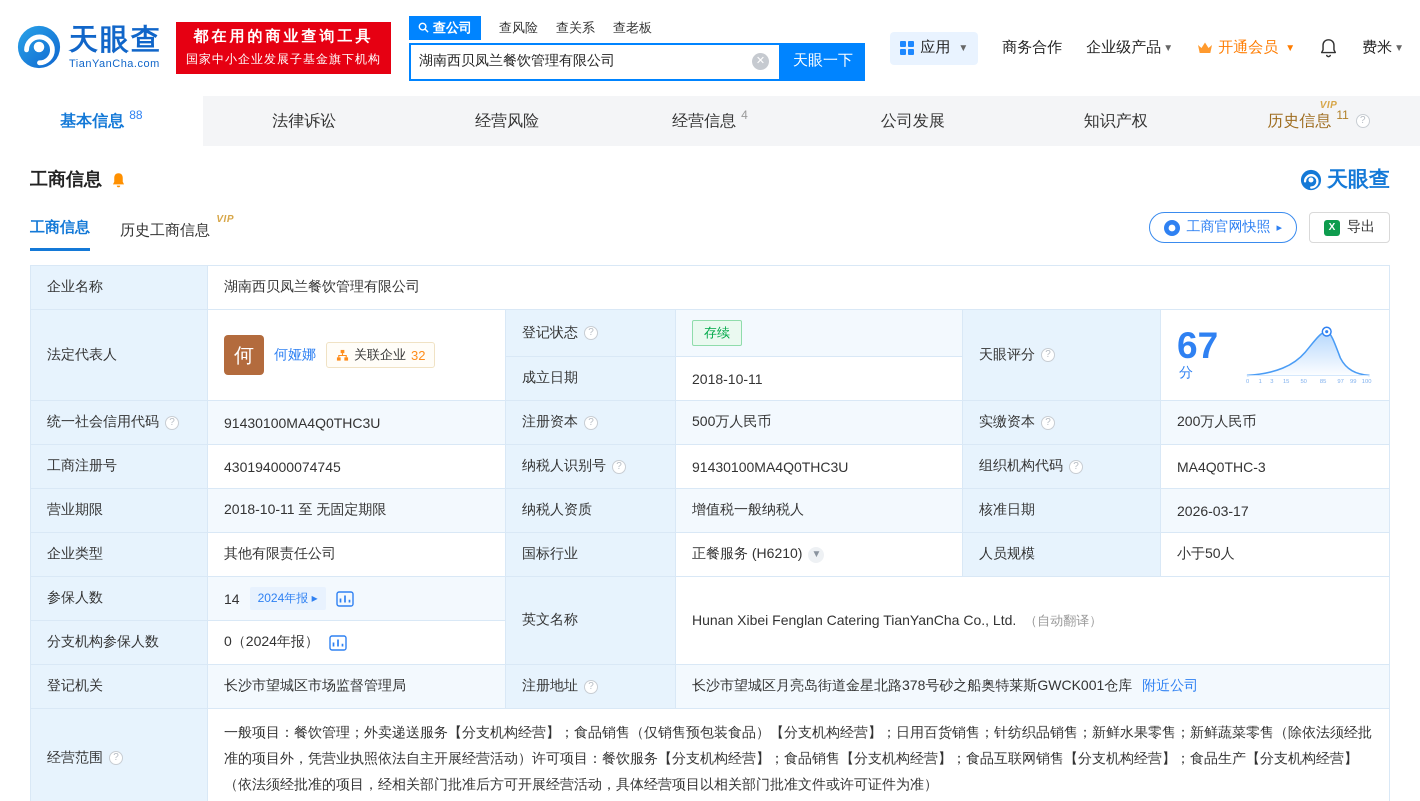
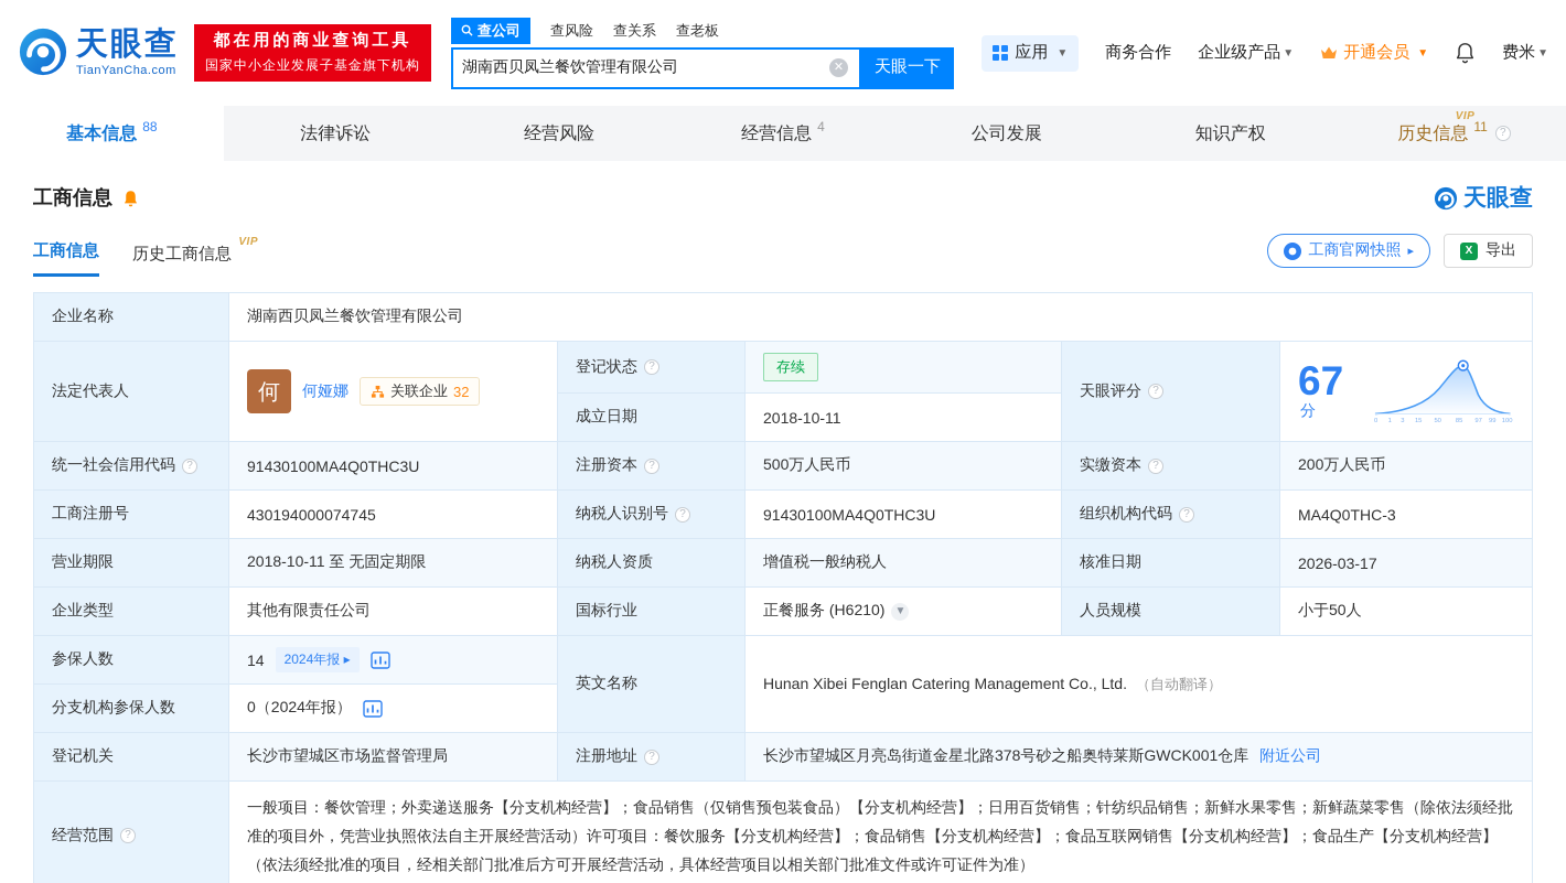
  天眼查
  TianYanCha.com
  都在用的商业查询工具
  国家中小企业发展子基金旗下机构
  查公司
  查风险
  查关系
  查老板
  湖南西贝凤兰餐饮管理有限公司
  ✕
  天眼一下
  应用
  ▼
  商务合作
  企业级产品
  ▼
  开通会员
  ▼
  费米
  ▼
  基本信息
  88
  法律诉讼
  经营风险
  经营信息
  4
  公司发展
  知识产权
  历史信息
  VIP
  11
  工商信息
  天眼查
  工商信息
  历史工商信息
  VIP
  工商官网快照
  ▸
  X
  导出
  企业名称	湖南西贝凤兰餐饮管理有限公司
  成立日期	2018-10-11
  统一社会信用代码	91430100MA4Q0THC3U	注册资本	500万人民币	实缴资本	200万人民币
  工商注册号	430194000074745	纳税人识别号	91430100MA4Q0THC3U	组织机构代码	MA4Q0THC-3
  营业期限	2018-10-11 至 无固定期限	纳税人资质	增值税一般纳税人	核准日期	2026-03-17
  企业类型	其他有限责任公司	国标行业	正餐服务 (H6210) ▼	人员规模	小于50人
- 参保人数	14 2024年报 ▸	英文名称	Hunan Xibei Fenglan Catering TianYanCha Co., Ltd. （自动翻译）
+ 参保人数	14 2024年报 ▸	英文名称	Hunan Xibei Fenglan Catering Management Co., Ltd. （自动翻译）
  分支机构参保人数	0（2024年报）
  登记机关	长沙市望城区市场监督管理局	注册地址	长沙市望城区月亮岛街道金星北路378号砂之船奥特莱斯GWCK001仓库 附近公司
  经营范围	一般项目：餐饮管理；外卖递送服务【分支机构经营】；食品销售（仅销售预包装食品）【分支机构经营】；日用百货销售；针纺织品销售；新鲜水果零售；新鲜蔬菜零售（除依法须经批准的项目外，凭营业执照依法自主开展经营活动）许可项目：餐饮服务【分支机构经营】；食品销售【分支机构经营】；食品互联网销售【分支机构经营】；食品生产【分支机构经营】（依法须经批准的项目，经相关部门批准后方可开展经营活动，具体经营项目以相关部门批准文件或许可证件为准）
